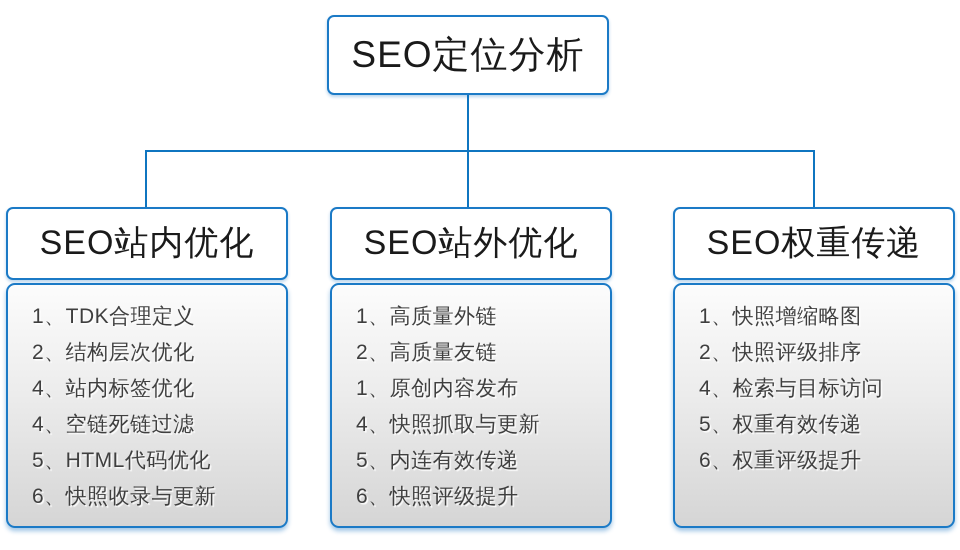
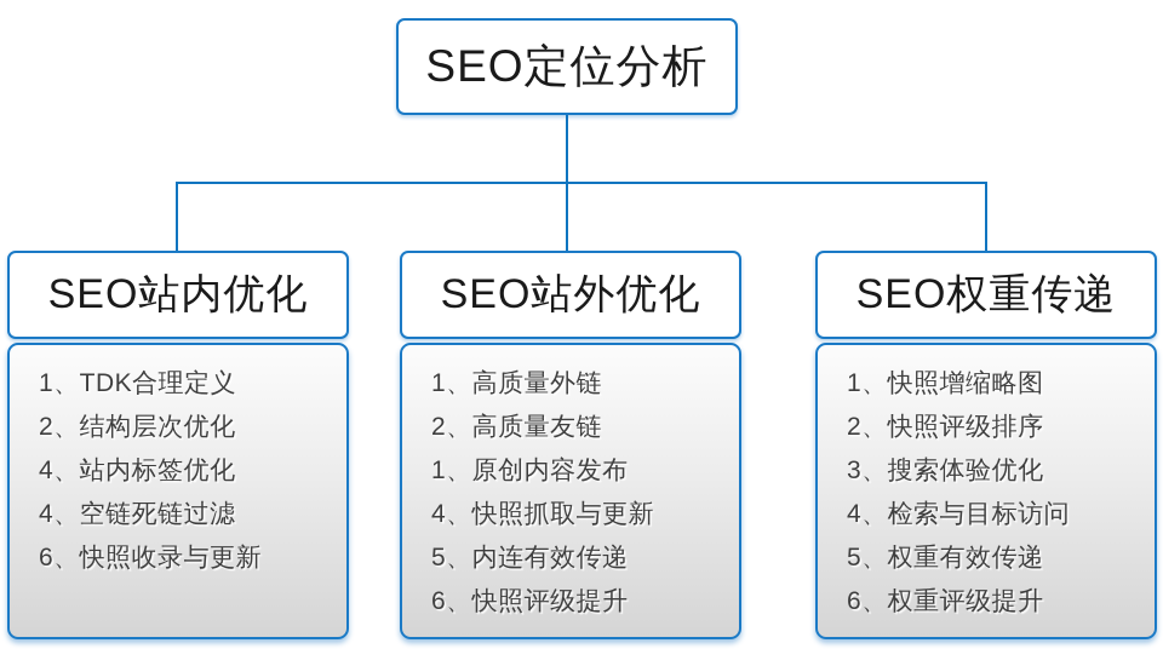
  SEO定位分析
  SEO站内优化
  1、TDK合理定义
  2、结构层次优化
  4、站内标签优化
  4、空链死链过滤
- 5、HTML代码优化
  6、快照收录与更新
  SEO站外优化
  1、高质量外链
  2、高质量友链
  1、原创内容发布
  4、快照抓取与更新
  5、内连有效传递
  6、快照评级提升
  SEO权重传递
  1、快照增缩略图
  2、快照评级排序
+ 3、搜索体验优化
  4、检索与目标访问
  5、权重有效传递
  6、权重评级提升
